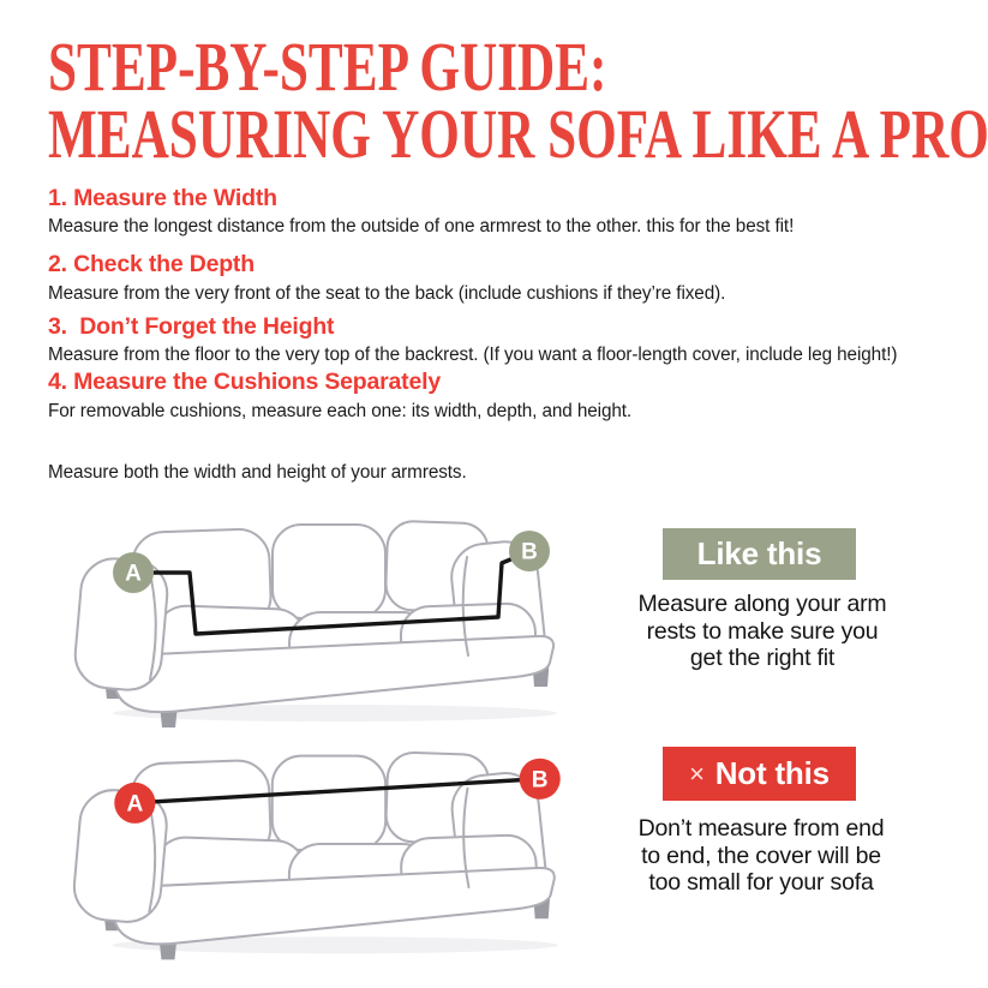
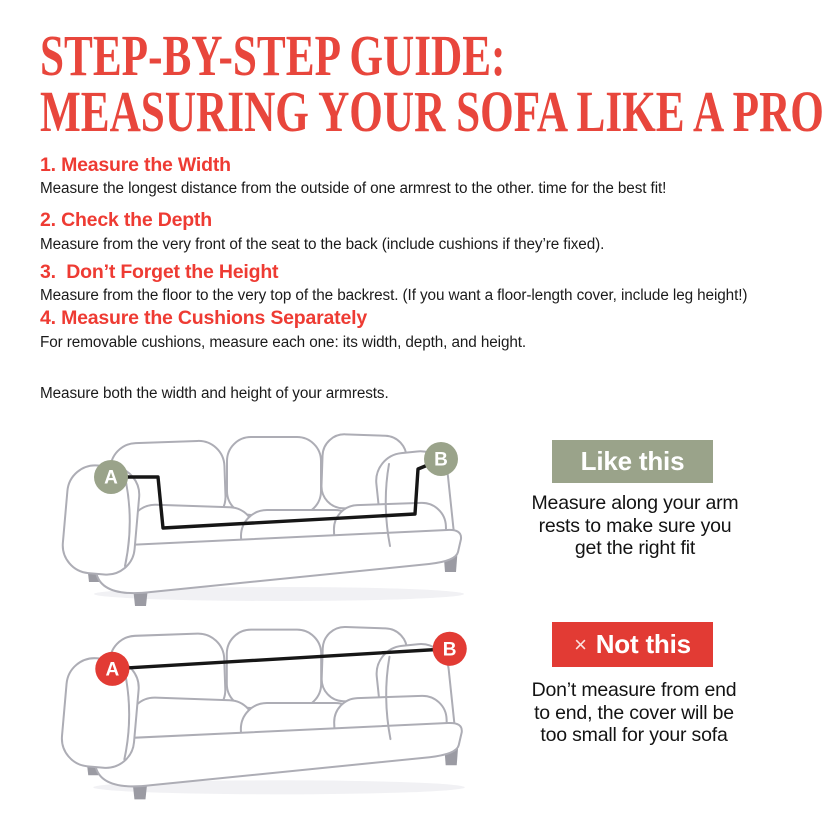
  STEP-BY-STEP GUIDE:
  MEASURING YOUR SOFA LIKE A PRO
  1. Measure the Width
- Measure the longest distance from the outside of one armrest to the other. this for the best fit!
+ Measure the longest distance from the outside of one armrest to the other. time for the best fit!
  2. Check the Depth
  Measure from the very front of the seat to the back (include cushions if they’re fixed).
  3. Don’t Forget the Height
  Measure from the floor to the very top of the backrest. (If you want a floor-length cover, include leg height!)
  4. Measure the Cushions Separately
  For removable cushions, measure each one: its width, depth, and height.
  Measure both the width and height of your armrests.
  A
  B
  A
  B
  Like this
  Measure along your arm
  rests to make sure you
  get the right fit
  ×
  Not this
  Don’t measure from end
  to end, the cover will be
  too small for your sofa
